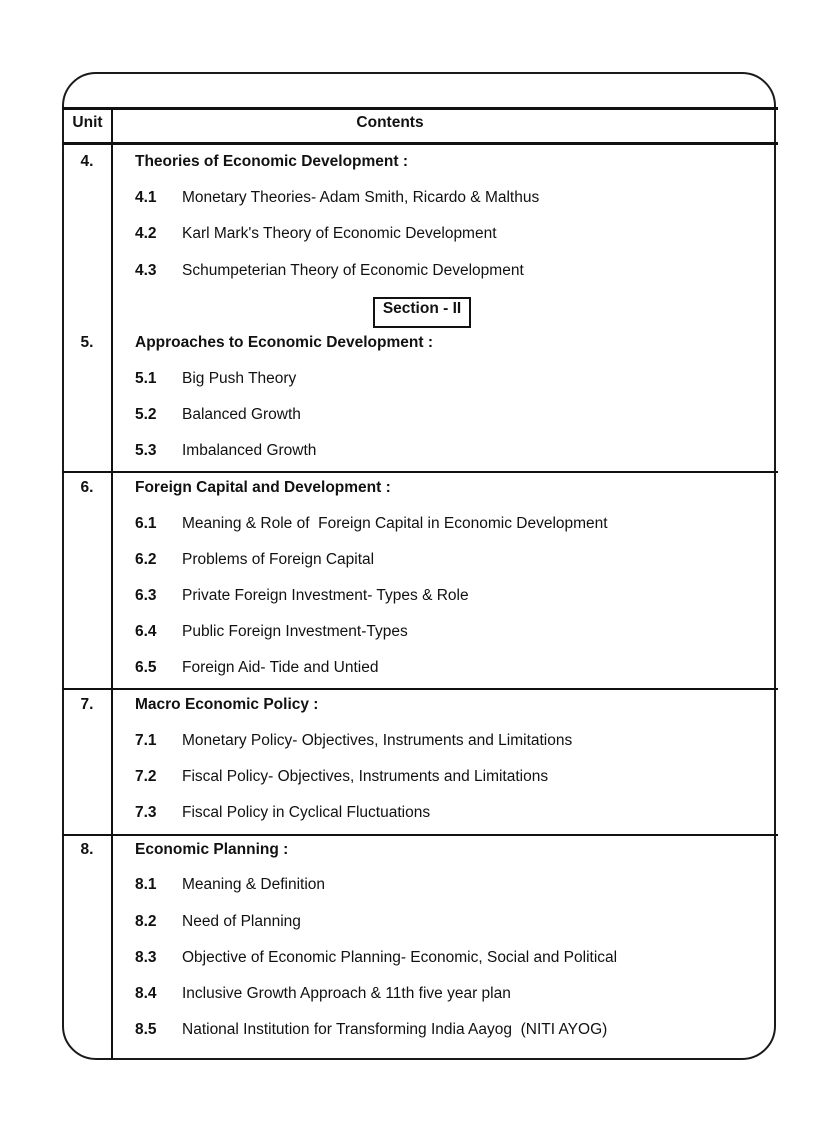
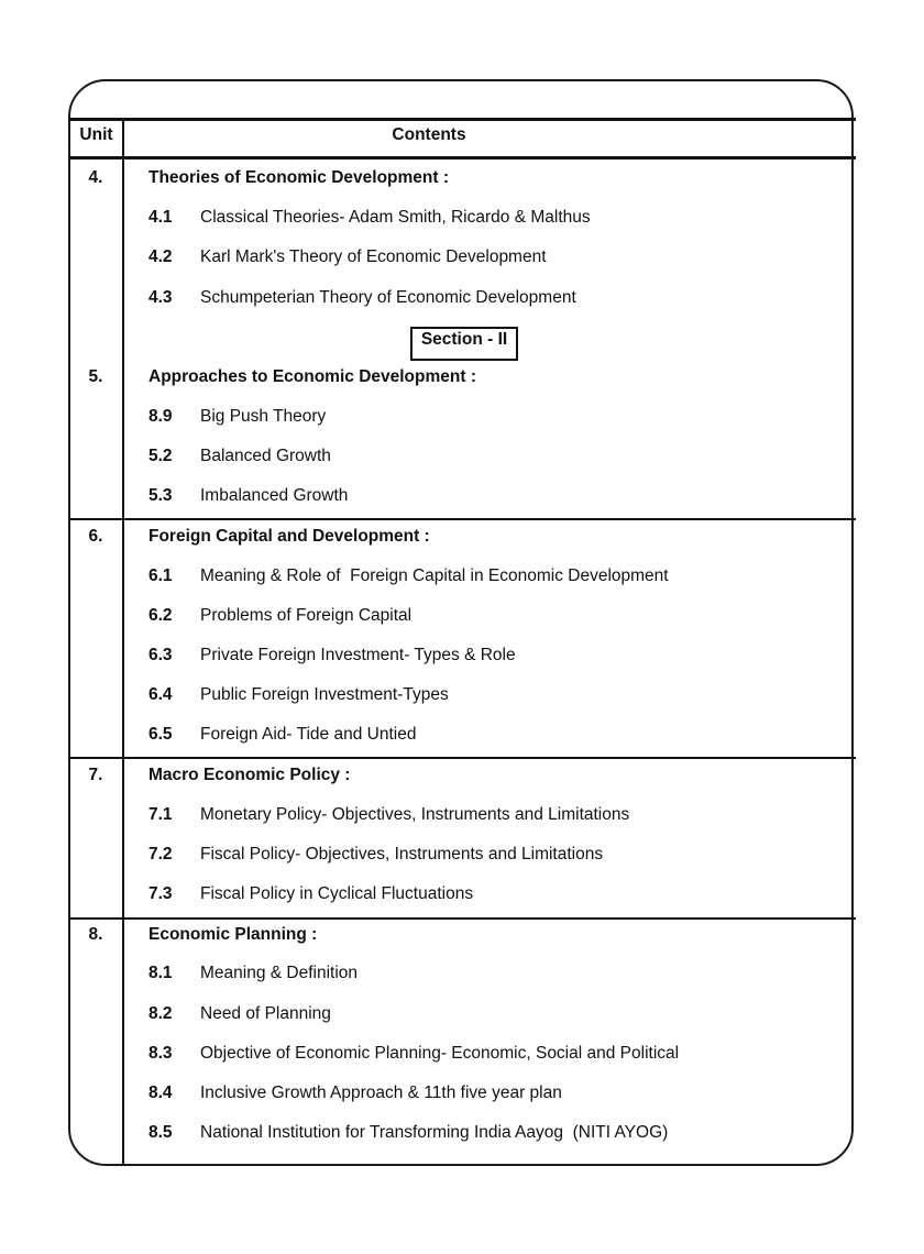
  Unit
  Contents
  4.
  Theories of Economic Development :
  4.1
- Monetary Theories- Adam Smith, Ricardo & Malthus
+ Classical Theories- Adam Smith, Ricardo & Malthus
  4.2
  Karl Mark's Theory of Economic Development
  4.3
  Schumpeterian Theory of Economic Development
  Section - II
  5.
  Approaches to Economic Development :
- 5.1
+ 8.9
  Big Push Theory
  5.2
  Balanced Growth
  5.3
  Imbalanced Growth
  6.
  Foreign Capital and Development :
  6.1
  Meaning & Role of Foreign Capital in Economic Development
  6.2
  Problems of Foreign Capital
  6.3
  Private Foreign Investment- Types & Role
  6.4
  Public Foreign Investment-Types
  6.5
  Foreign Aid- Tide and Untied
  7.
  Macro Economic Policy :
  7.1
  Monetary Policy- Objectives, Instruments and Limitations
  7.2
  Fiscal Policy- Objectives, Instruments and Limitations
  7.3
  Fiscal Policy in Cyclical Fluctuations
  8.
  Economic Planning :
  8.1
  Meaning & Definition
  8.2
  Need of Planning
  8.3
  Objective of Economic Planning- Economic, Social and Political
  8.4
  Inclusive Growth Approach & 11th five year plan
  8.5
  National Institution for Transforming India Aayog (NITI AYOG)
